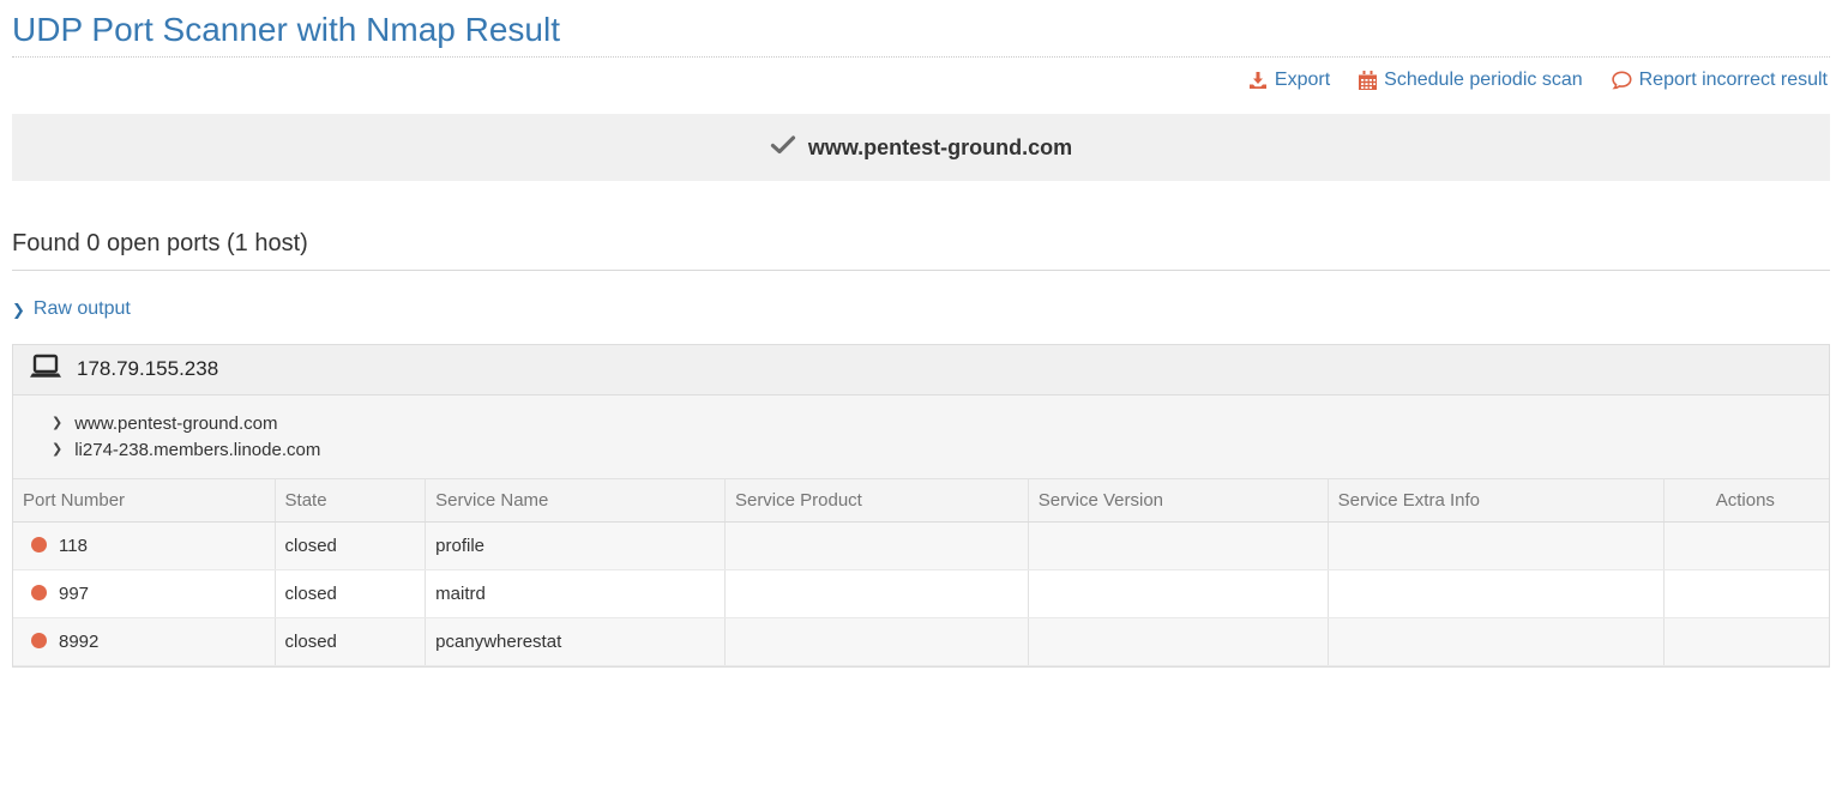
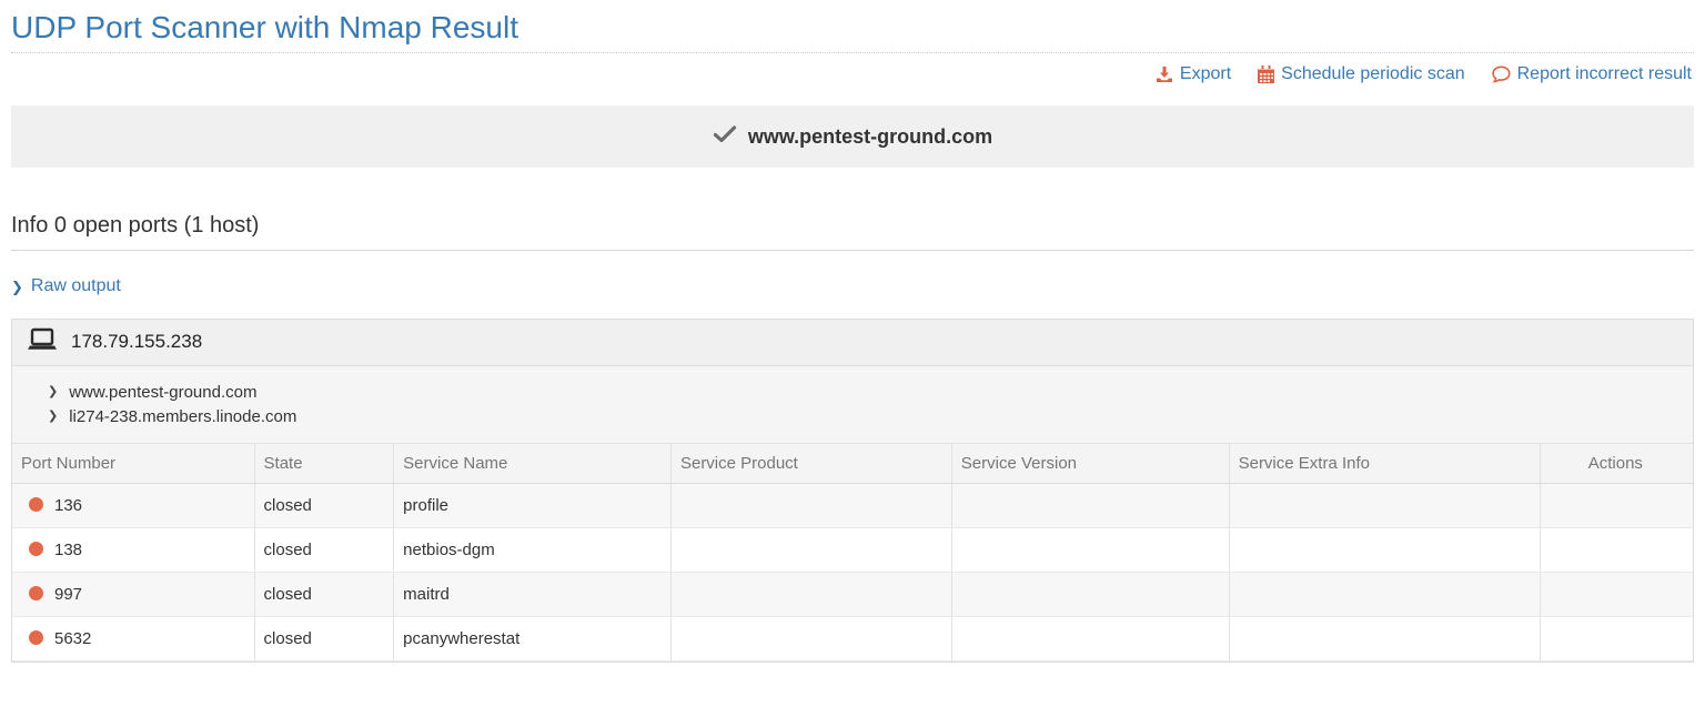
  UDP Port Scanner with Nmap Result
  Export
  Schedule periodic scan
  Report incorrect result
  www.pentest-ground.com
- Found 0 open ports (1 host)
+ Info 0 open ports (1 host)
  ❯
  Raw output
  178.79.155.238
  ❯
  www.pentest-ground.com
  ❯
  li274-238.members.linode.com
  Port Number	State	Service Name	Service Product	Service Version	Service Extra Info	Actions
- 118	closed	profile
+ 136	closed	profile
+ 138	closed	netbios-dgm
  997	closed	maitrd
- 8992	closed	pcanywherestat
+ 5632	closed	pcanywherestat
